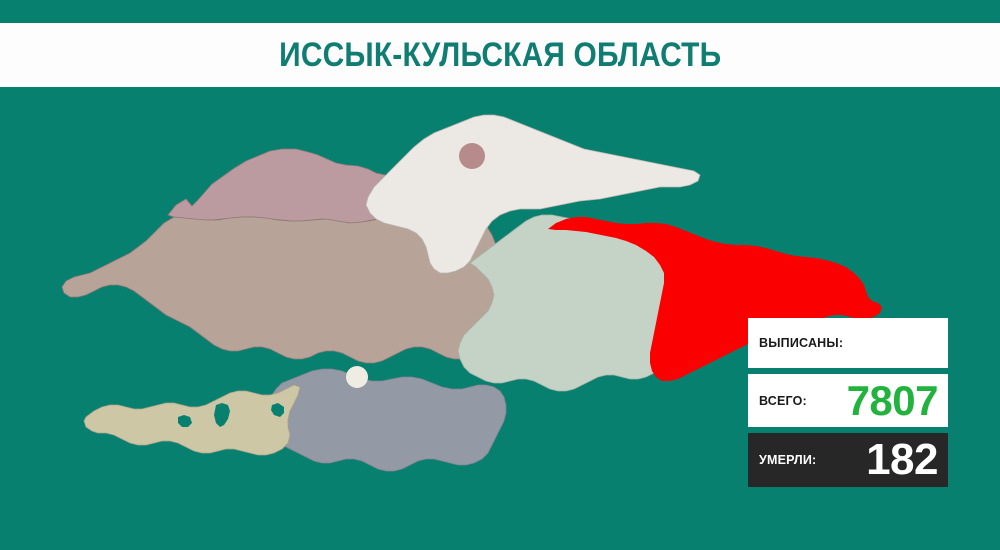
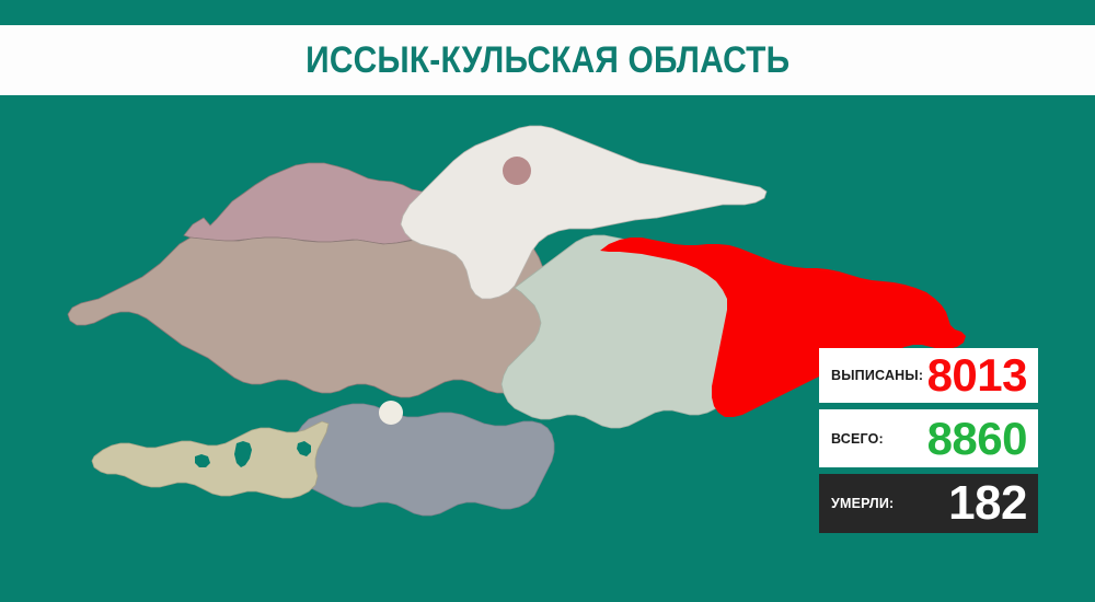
  ИССЫК-КУЛЬСКАЯ ОБЛАСТЬ
  ВЫПИСАНЫ:
+ 8013
  ВСЕГО:
- 7807
+ 8860
  УМЕРЛИ:
  182
